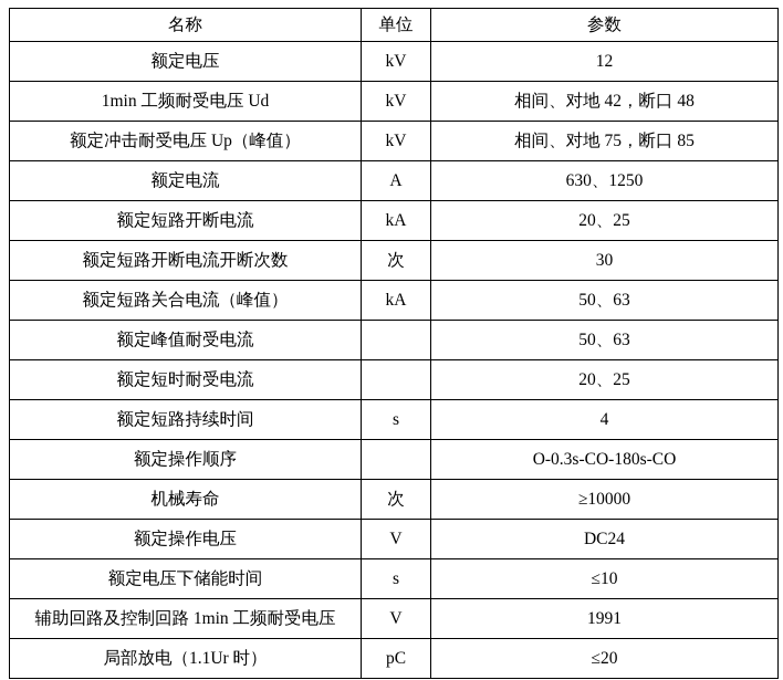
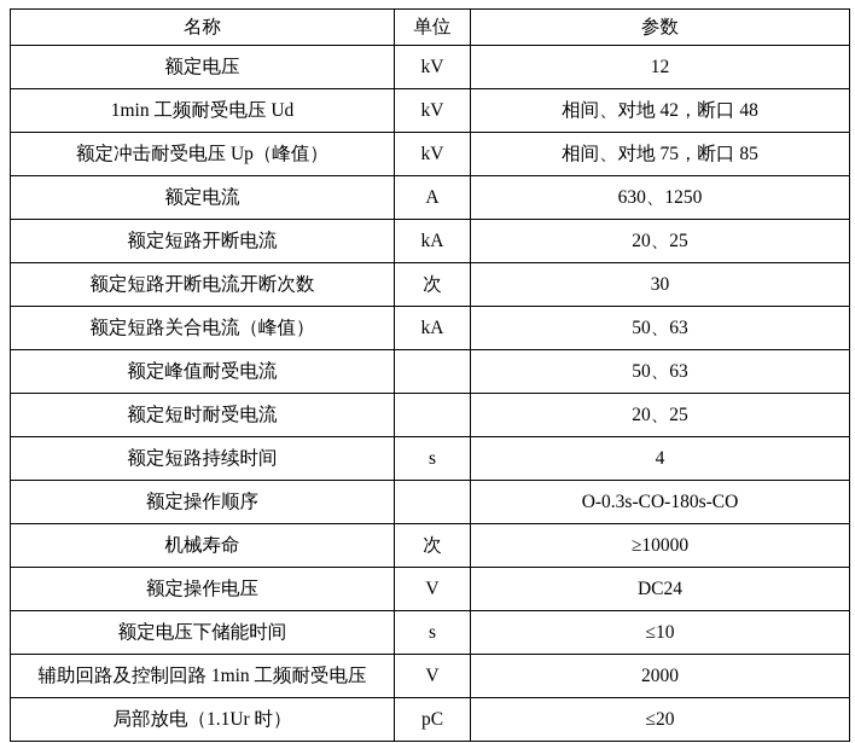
  名称	单位	参数
  额定电压	kV	12
  1min 工频耐受电压 Ud	kV	相间、对地 42，断口 48
  额定冲击耐受电压 Up（峰值）	kV	相间、对地 75，断口 85
  额定电流	A	630、1250
  额定短路开断电流	kA	20、25
  额定短路开断电流开断次数	次	30
  额定短路关合电流（峰值）	kA	50、63
  额定峰值耐受电流		50、63
  额定短时耐受电流		20、25
  额定短路持续时间	s	4
  额定操作顺序		O-0.3s-CO-180s-CO
  机械寿命	次	≥10000
  额定操作电压	V	DC24
  额定电压下储能时间	s	≤10
- 辅助回路及控制回路 1min 工频耐受电压	V	1991
+ 辅助回路及控制回路 1min 工频耐受电压	V	2000
  局部放电（1.1Ur 时）	pC	≤20
